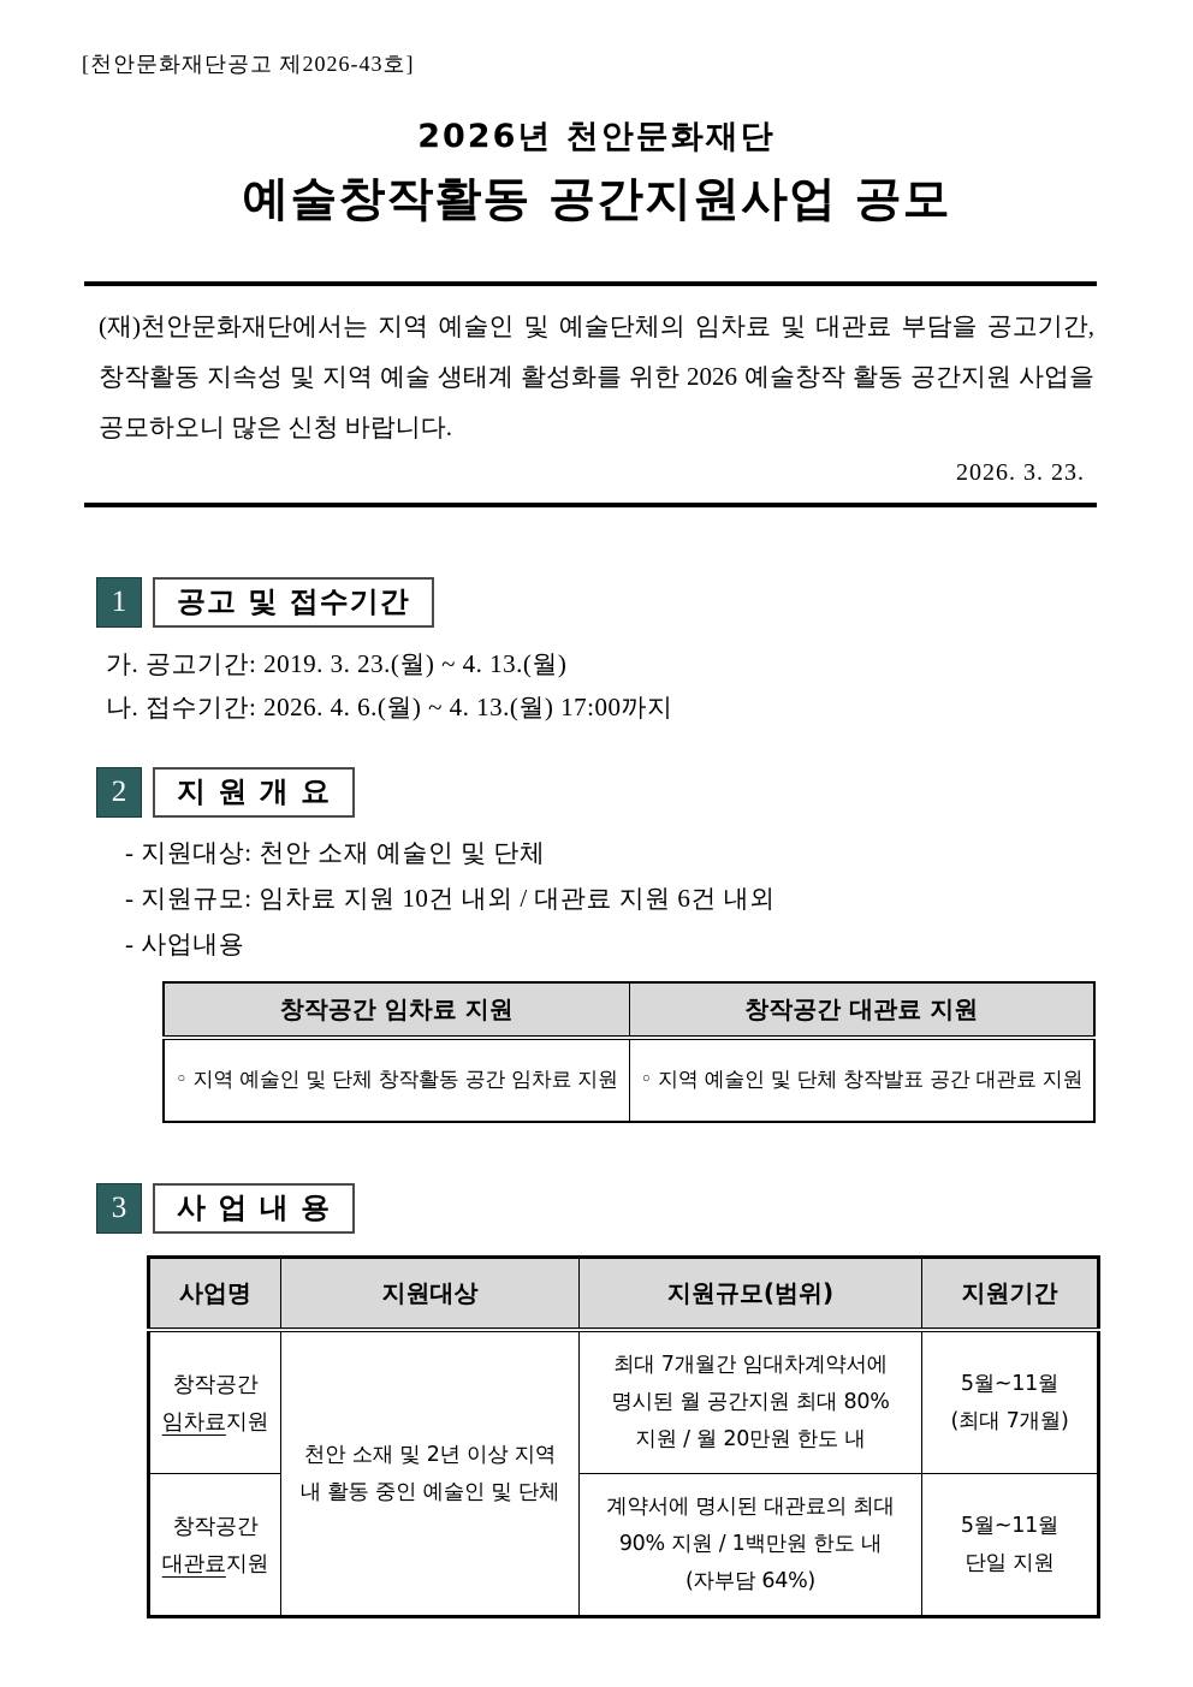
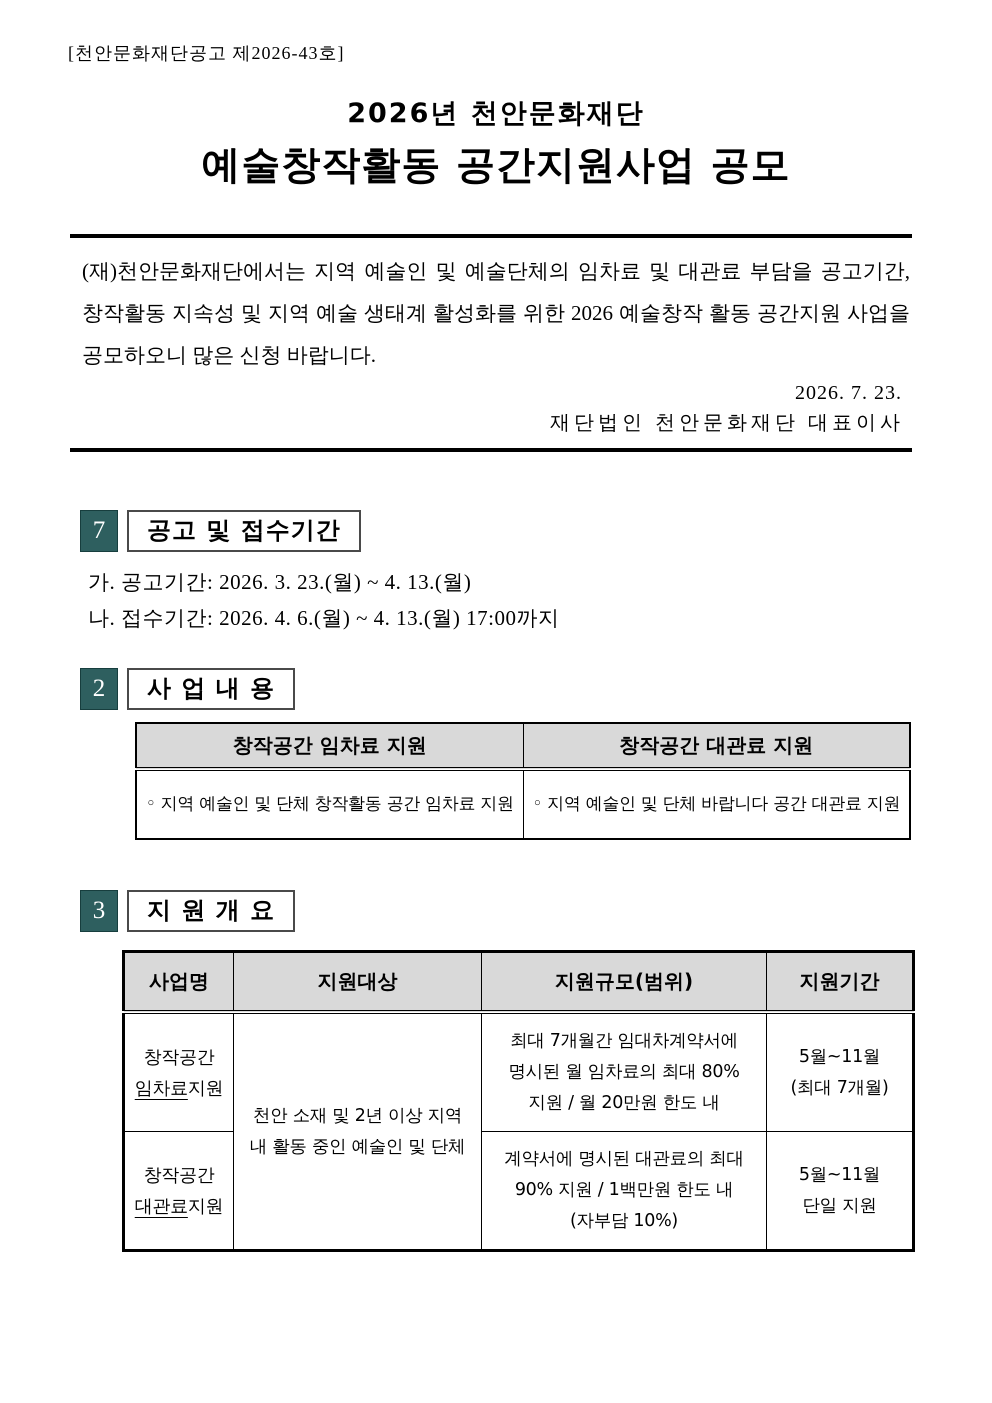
  [천안문화재단공고 제2026-43호]
  2026년 천안문화재단
  예술창작활동 공간지원사업 공모
  (재)천안문화재단에서는 지역 예술인 및 예술단체의 임차료 및 대관료 부담을 공고기간, 창작활동 지속성 및 지역 예술 생태계 활성화를 위한 2026 예술창작 활동 공간지원 사업을 공모하오니 많은 신청 바랍니다.
- 2026. 3. 23.
+ 2026. 7. 23.
+ 재단법인 천안문화재단 대표이사
- 1
+ 7
  공고 및 접수기간
- 가. 공고기간: 2019. 3. 23.(월) ~ 4. 13.(월)
+ 가. 공고기간: 2026. 3. 23.(월) ~ 4. 13.(월)
  나. 접수기간: 2026. 4. 6.(월) ~ 4. 13.(월) 17:00까지
  2
- 지 원 개 요
+ 사 업 내 용
- - 지원대상: 천안 소재 예술인 및 단체
- - 지원규모: 임차료 지원 10건 내외 / 대관료 지원 6건 내외
- - 사업내용
  창작공간 임차료 지원	창작공간 대관료 지원
- ◦ 지역 예술인 및 단체 창작활동 공간 임차료 지원	◦ 지역 예술인 및 단체 창작발표 공간 대관료 지원
+ ◦ 지역 예술인 및 단체 창작활동 공간 임차료 지원	◦ 지역 예술인 및 단체 바랍니다 공간 대관료 지원
  3
- 사 업 내 용
+ 지 원 개 요
  사업명	지원대상	지원규모(범위)	지원기간
- 창작공간 임차료지원	천안 소재 및 2년 이상 지역 내 활동 중인 예술인 및 단체	최대 7개월간 임대차계약서에 명시된 월 공간지원 최대 80% 지원 / 월 20만원 한도 내	5월~11월 (최대 7개월)
+ 창작공간 임차료지원	천안 소재 및 2년 이상 지역 내 활동 중인 예술인 및 단체	최대 7개월간 임대차계약서에 명시된 월 임차료의 최대 80% 지원 / 월 20만원 한도 내	5월~11월 (최대 7개월)
- 창작공간 대관료지원	계약서에 명시된 대관료의 최대 90% 지원 / 1백만원 한도 내 (자부담 64%)	5월~11월 단일 지원
+ 창작공간 대관료지원	계약서에 명시된 대관료의 최대 90% 지원 / 1백만원 한도 내 (자부담 10%)	5월~11월 단일 지원
